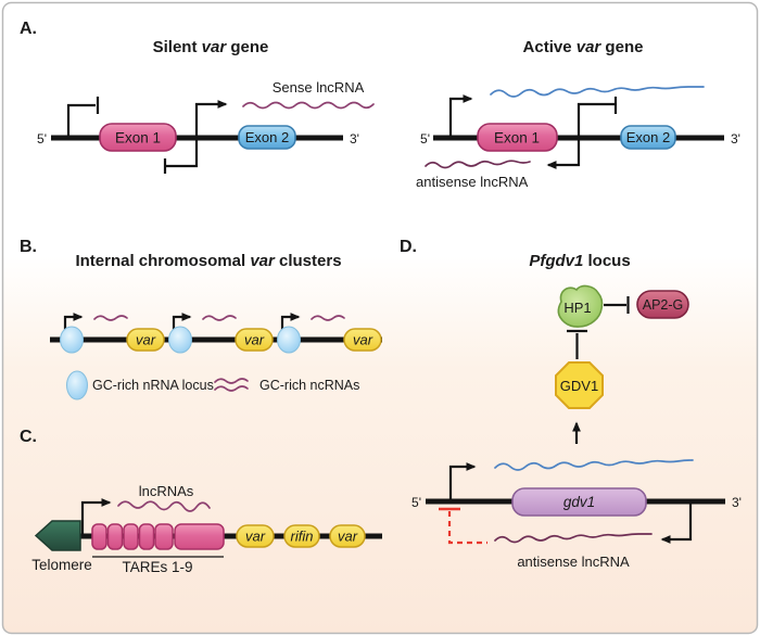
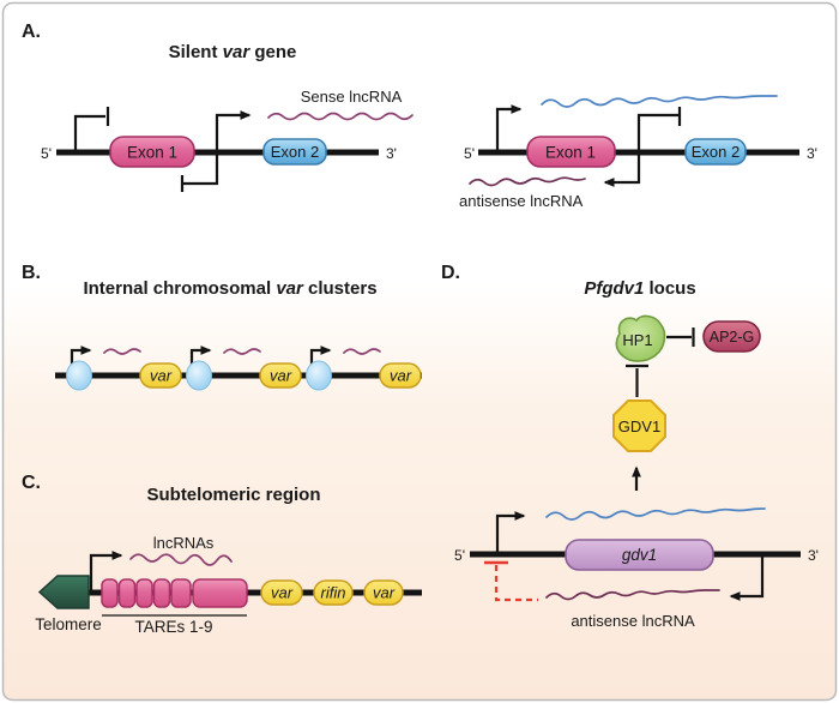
  A.
  Silent var gene
  5'
  3'
  Exon 1
  Exon 2
  Sense lncRNA
- Active var gene
  5'
  3'
  Exon 1
  Exon 2
  antisense lncRNA
  B.
  Internal chromosomal var clusters
  var
  var
  var
- GC-rich nRNA locus
- GC-rich ncRNAs
  C.
+ Subtelomeric region
  lncRNAs
  Telomere
  TAREs 1-9
  var
  rifin
  var
  D.
  Pfgdv1 locus
  HP1
  AP2-G
  GDV1
  5'
  3'
  gdv1
  antisense lncRNA
